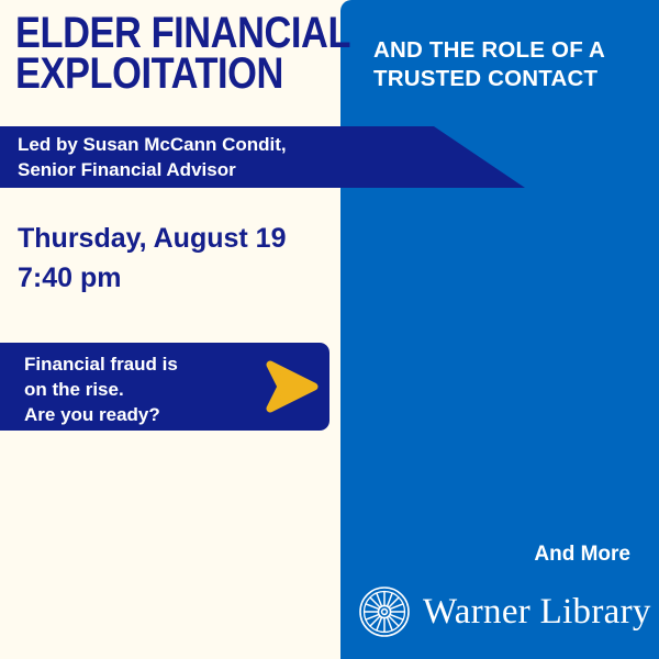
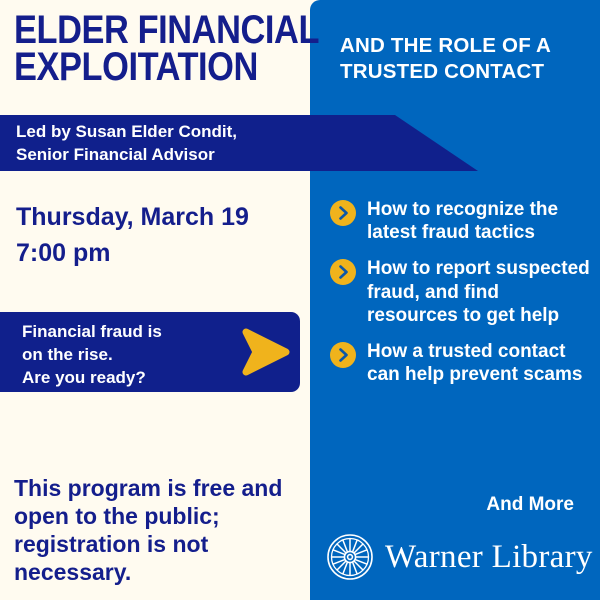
  ELDER FINANCIAL
  EXPLOITATION
  AND THE ROLE OF A
  TRUSTED CONTACT
- Led by Susan McCann Condit,
+ Led by Susan Elder Condit,
  Senior Financial Advisor
- Thursday, August 19
+ Thursday, March 19
- 7:40 pm
+ 7:00 pm
  Financial fraud is
  on the rise.
  Are you ready?
+ How to recognize the latest fraud tactics
+ How to report suspected fraud, and find resources to get help
+ How a trusted contact can help prevent scams
  And More
+ This program is free and open to the public; registration is not necessary.
  Warner Library
